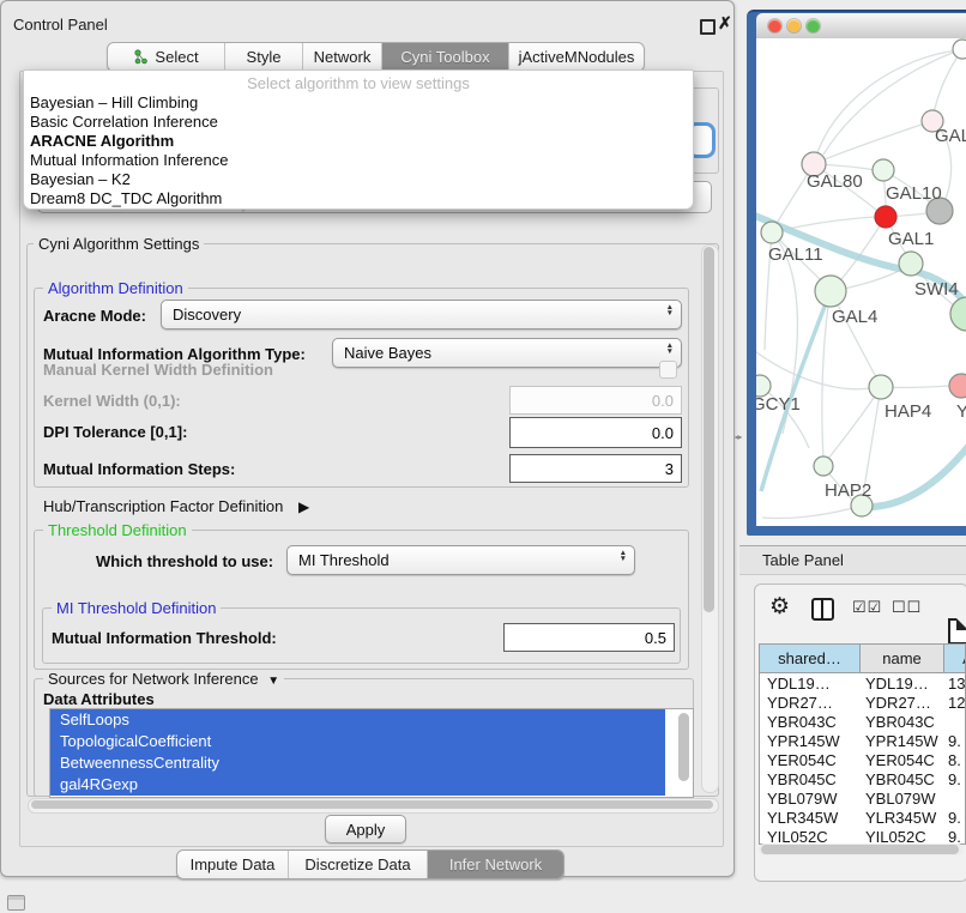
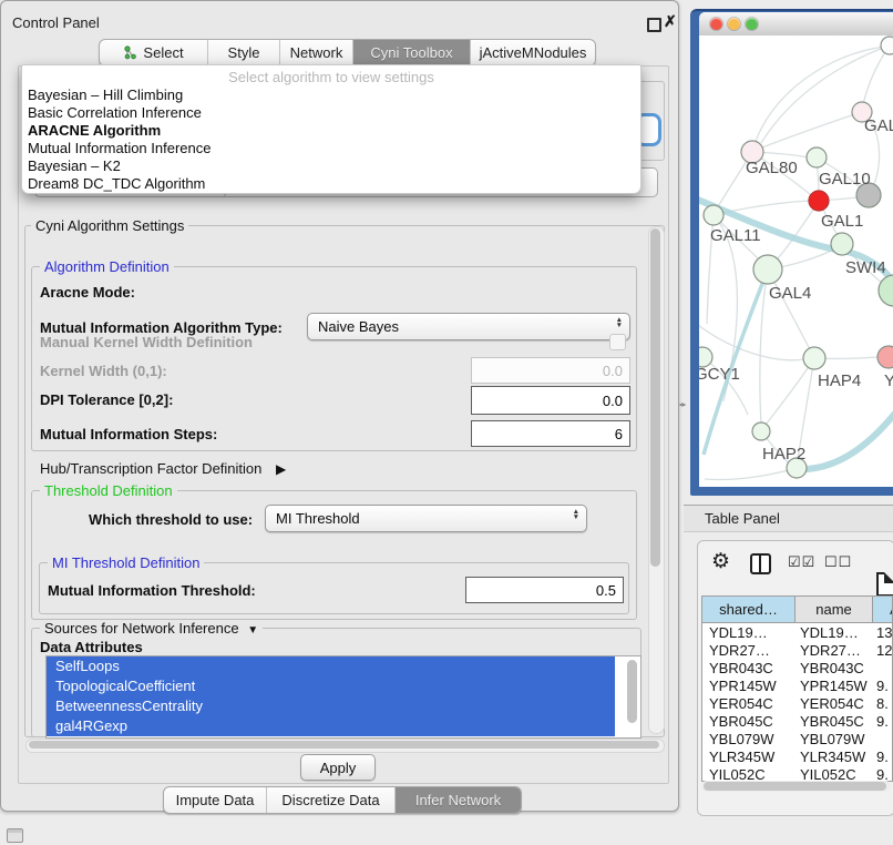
  Control Panel
  ✗
  Select
  Style
  Network
  Cyni Toolbox
  jActiveMNodules
  Select algorithm to view settings
  Bayesian – Hill Climbing
  Basic Correlation Inference
  ARACNE Algorithm
  Mutual Information Inference
  Bayesian – K2
  Dream8 DC_TDC Algorithm
  Cyni Algorithm Settings
  Algorithm Definition
  Aracne Mode:
- Discovery
  Mutual Information Algorithm Type:
  Naive Bayes
  Manual Kernel Width Definition
  Kernel Width (0,1):
  0.0
- DPI Tolerance [0,1]:
+ DPI Tolerance [0,2]:
  0.0
  Mutual Information Steps:
- 3
+ 6
  Hub/Transcription Factor Definition ▶
  Threshold Definition
  Which threshold to use:
  MI Threshold
  MI Threshold Definition
  Mutual Information Threshold:
  0.5
  Sources for Network Inference ▼
  Data Attributes
  SelfLoops
  TopologicalCoefficient
  BetweennessCentrality
  gal4RGexp
  Apply
  Impute Data
  Discretize Data
  Infer Network
  GAL80
  GAL10
  GAL1
  GAL11
  SWI4
  GAL4
  GCY1
  HAP4
  Y
  HAP2
  Table Panel
  ⚙
  ☑☑
  ☐☐
  shared…
  name
  YDL19…
  YDL19…
  13
  YDR27…
  YDR27…
  12
  YBR043C
  YBR043C
  YPR145W
  YPR145W
  9.
  YER054C
  YER054C
  8.
  YBR045C
  YBR045C
  9.
  YBL079W
  YBL079W
  YLR345W
  YLR345W
  9.
  YIL052C
  YIL052C
  9.
